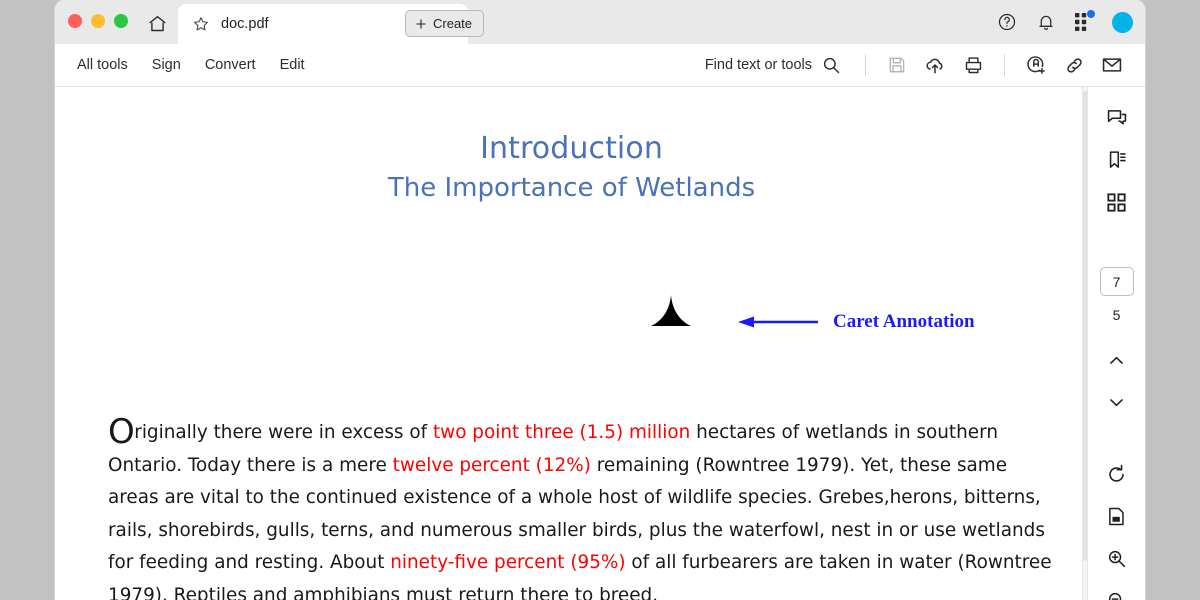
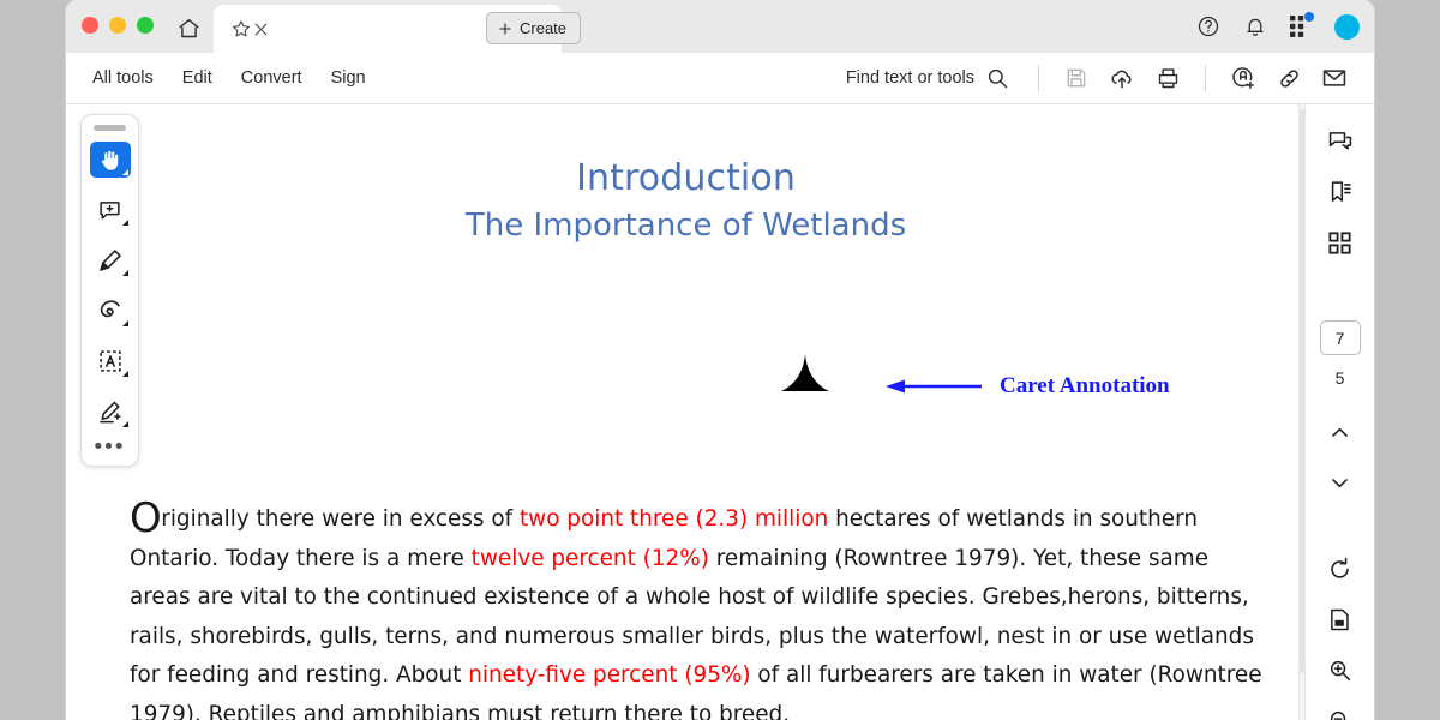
- doc.pdf
  Create
  All tools
- Sign
+ Edit
  Convert
- Edit
+ Sign
  Find text or tools
  Introduction
  The Importance of Wetlands
  Caret Annotation
- Originally there were in excess of two point three (1.5) million hectares of wetlands in southern Ontario. Today there is a mere twelve percent (12%) remaining (Rowntree 1979). Yet, these same areas are vital to the continued existence of a whole host of wildlife species. Grebes,herons, bitterns, rails, shorebirds, gulls, terns, and numerous smaller birds, plus the waterfowl, nest in or use wetlands for feeding and resting. About ninety-five percent (95%) of all furbearers are taken in water (Rowntree 1979). Reptiles and amphibians must return there to breed.
+ Originally there were in excess of two point three (2.3) million hectares of wetlands in southern Ontario. Today there is a mere twelve percent (12%) remaining (Rowntree 1979). Yet, these same areas are vital to the continued existence of a whole host of wildlife species. Grebes,herons, bitterns, rails, shorebirds, gulls, terns, and numerous smaller birds, plus the waterfowl, nest in or use wetlands for feeding and resting. About ninety-five percent (95%) of all furbearers are taken in water (Rowntree 1979). Reptiles and amphibians must return there to breed.
+ •••
  7
  5
